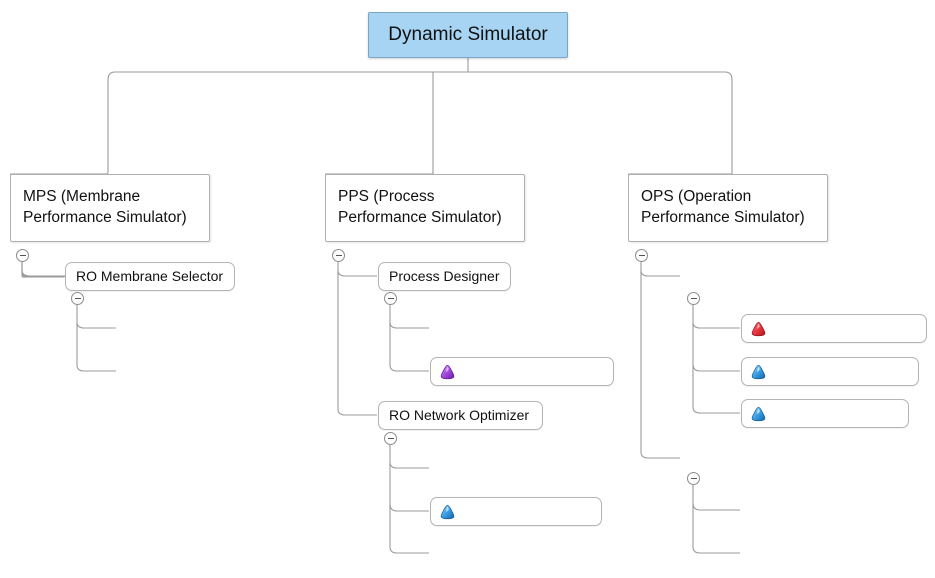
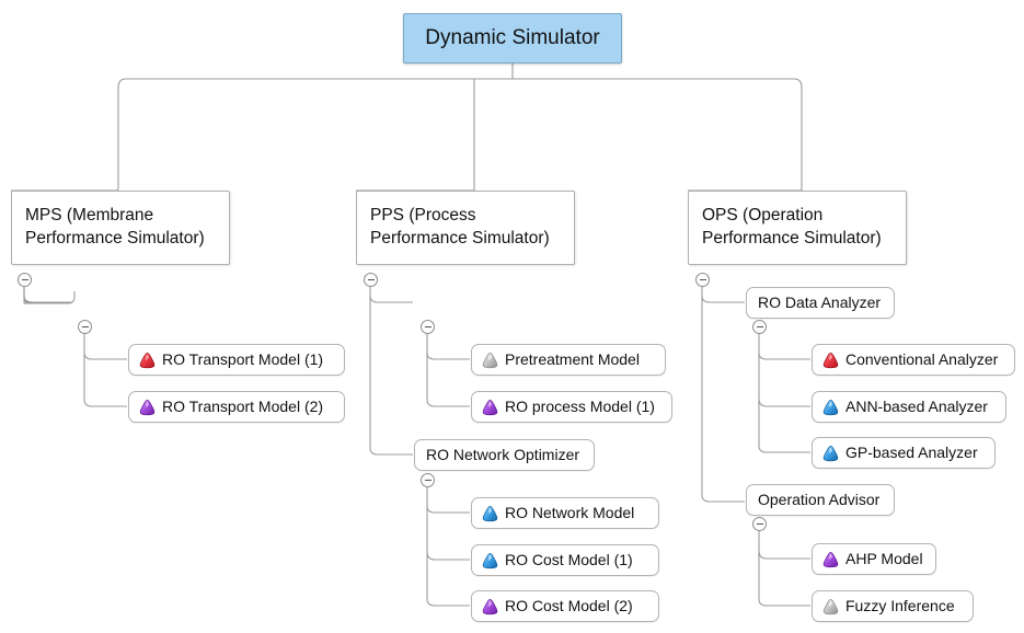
  Dynamic Simulator
  MPS (Membrane
  Performance Simulator)
  PPS (Process
  Performance Simulator)
  OPS (Operation
  Performance Simulator)
- RO Membrane Selector
- Process Designer
  RO Network Optimizer
+ RO Data Analyzer
+ Operation Advisor
+ RO Transport Model (1)
+ RO Transport Model (2)
+ Pretreatment Model
+ RO process Model (1)
+ RO Network Model
+ RO Cost Model (1)
+ RO Cost Model (2)
+ Conventional Analyzer
+ ANN-based Analyzer
+ GP-based Analyzer
+ AHP Model
+ Fuzzy Inference
